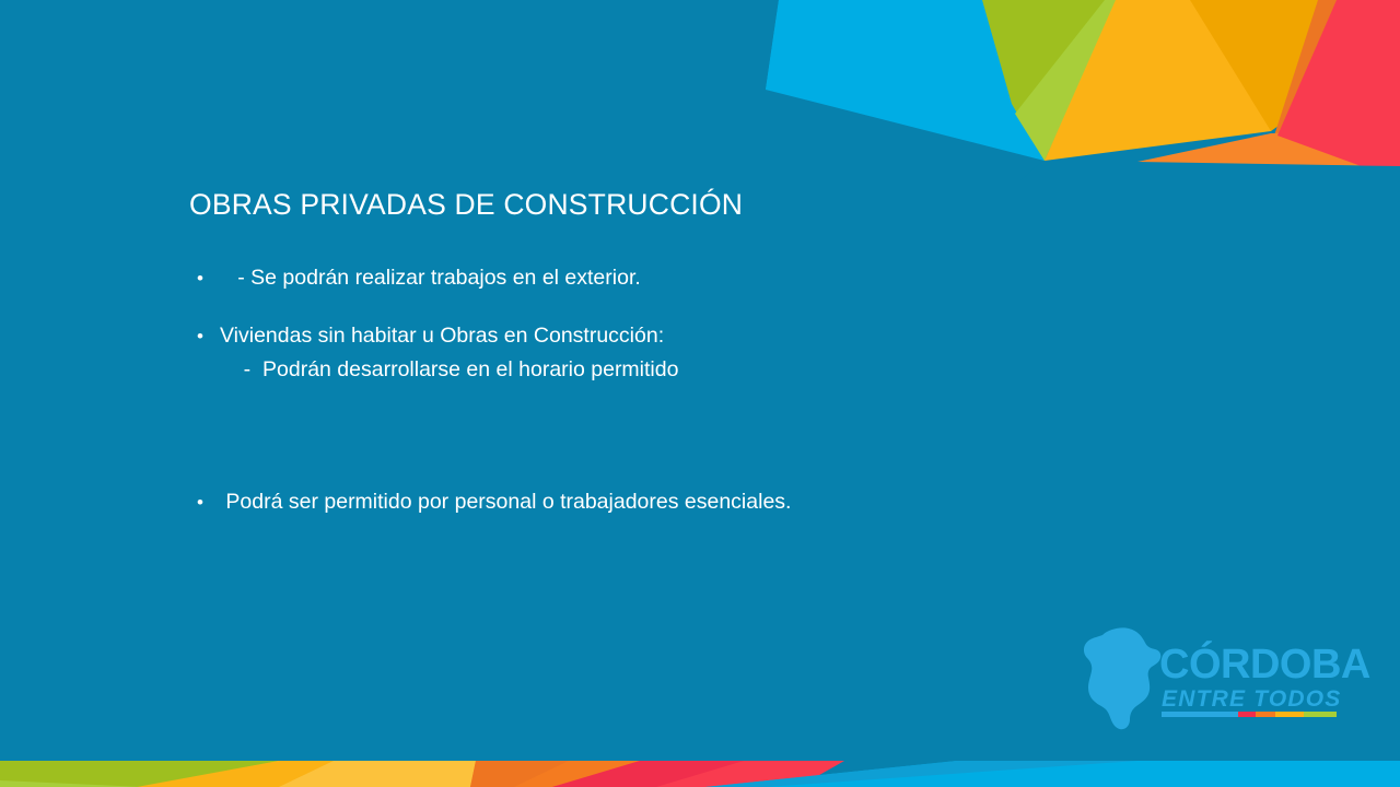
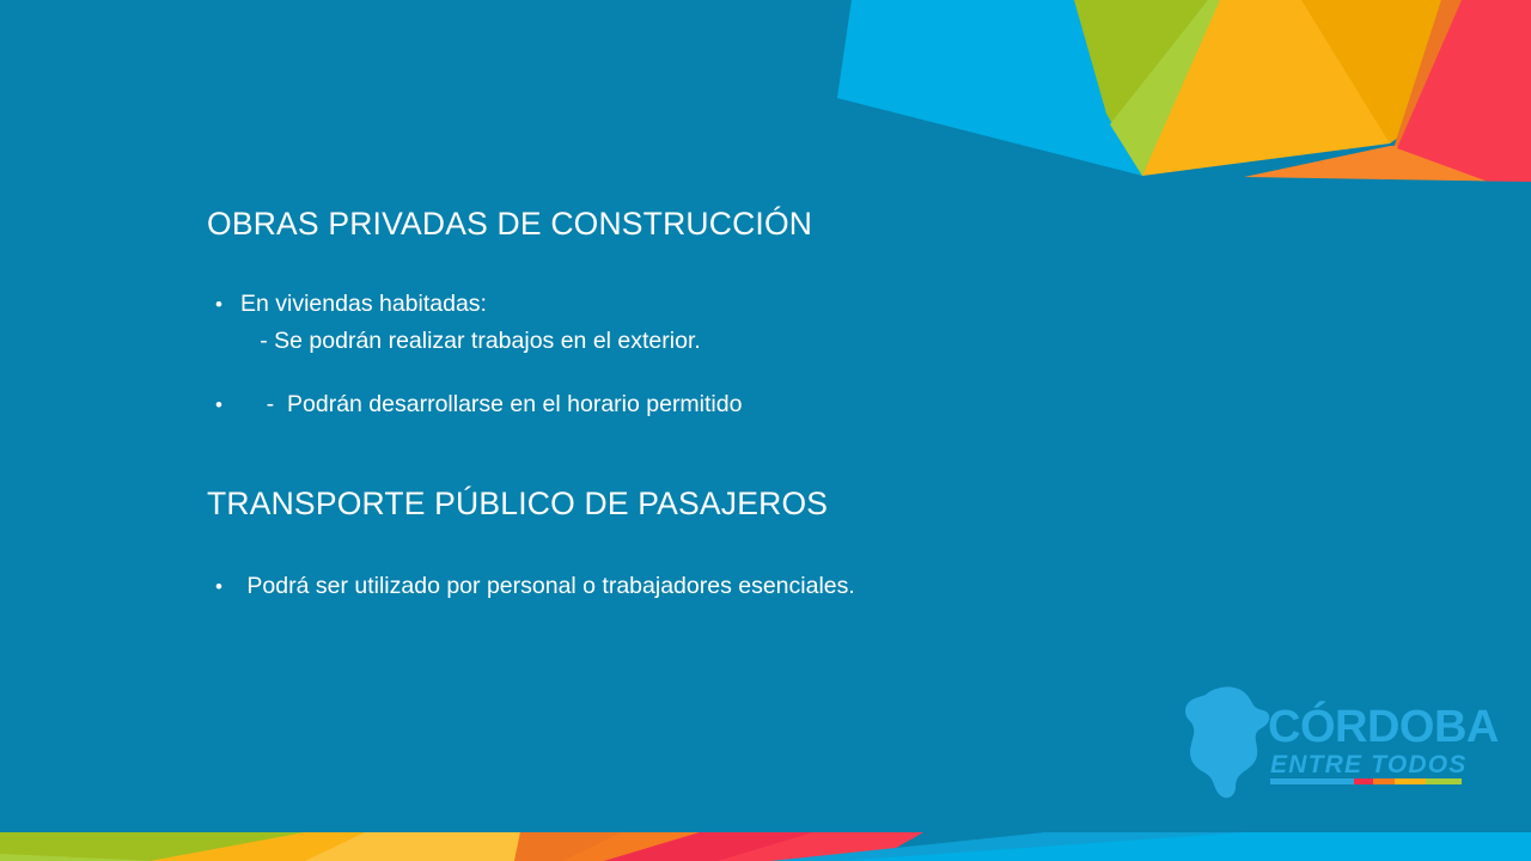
  OBRAS PRIVADAS DE CONSTRUCCIÓN
  •
+ En viviendas habitadas:
  - Se podrán realizar trabajos en el exterior.
  •
- Viviendas sin habitar u Obras en Construcción:
  - Podrán desarrollarse en el horario permitido
+ TRANSPORTE PÚBLICO DE PASAJEROS
  •
- Podrá ser permitido por personal o trabajadores esenciales.
+ Podrá ser utilizado por personal o trabajadores esenciales.
  CÓRDOBA
  ENTRE TODOS
